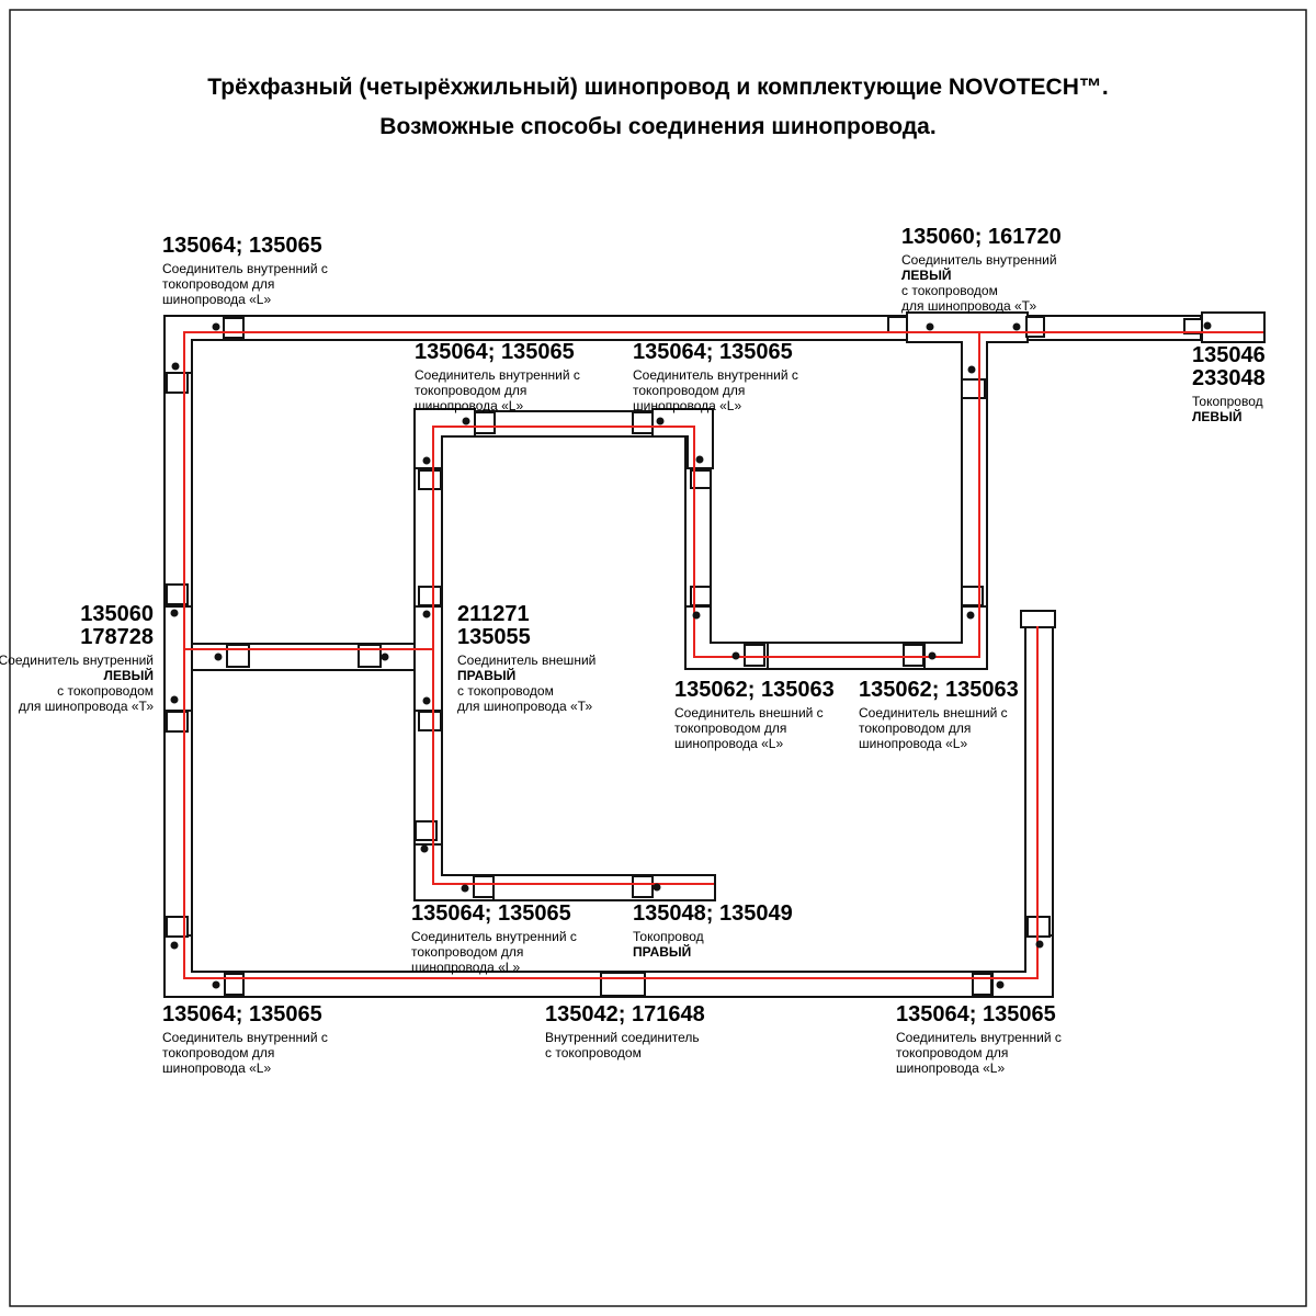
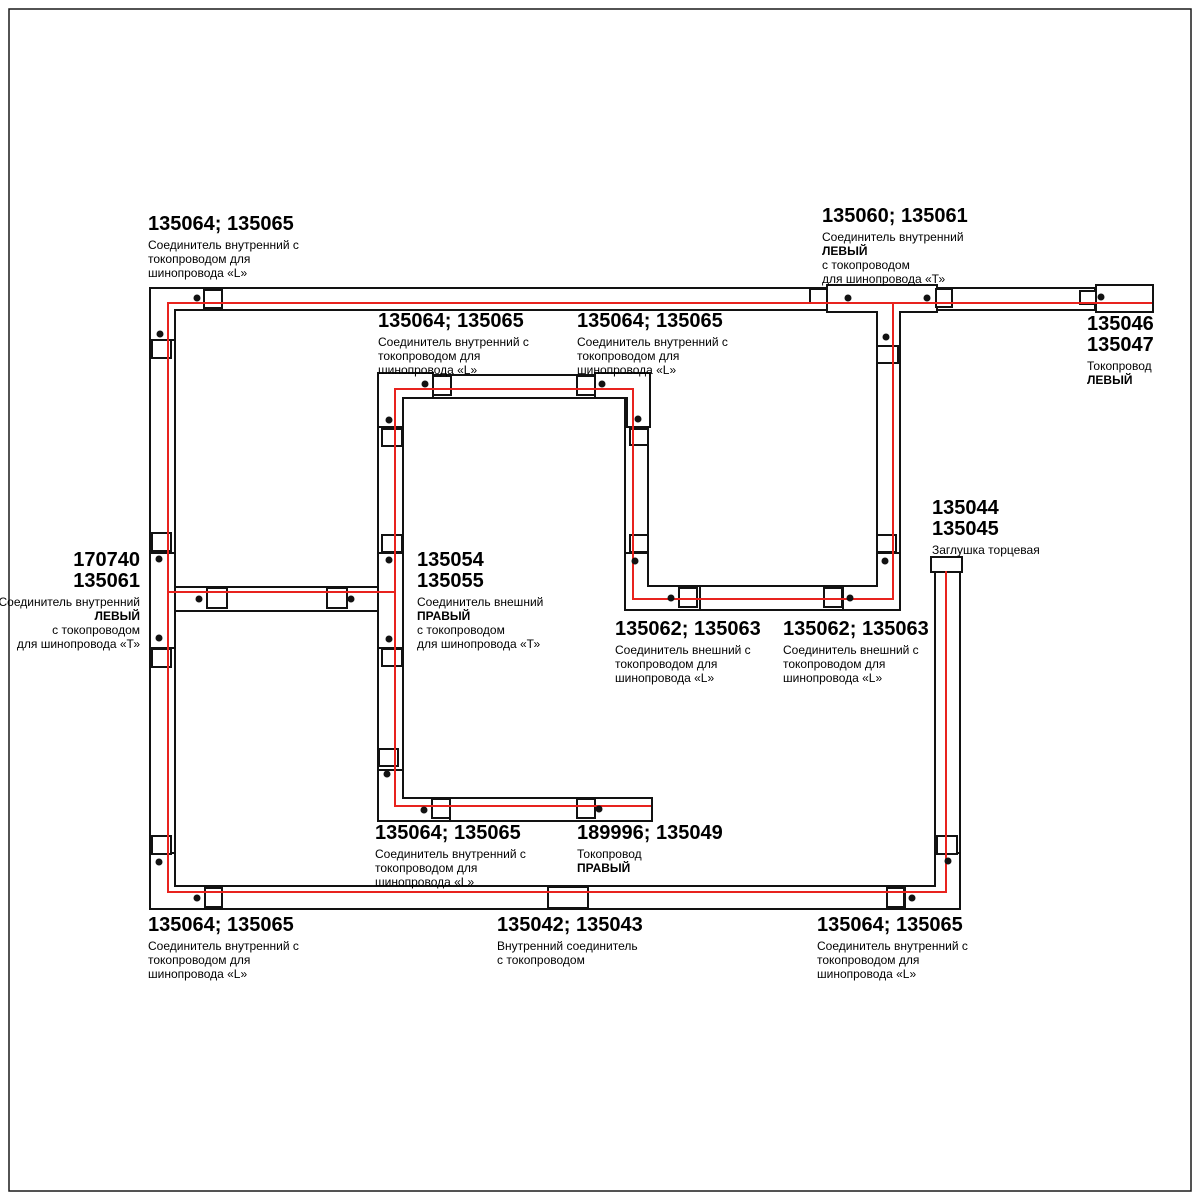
- Трёхфазный (четырёхжильный) шинопровод и комплектующие NOVOTECH™.
- Возможные способы соединения шинопровода.
  135064; 135065
  Соединитель внутренний с
  токопроводом для
  шинопровода «L»
- 135060; 161720
+ 135060; 135061
  Соединитель внутренний
  ЛЕВЫЙ
  с токопроводом
  для шинопровода «Т»
  135046
- 233048
+ 135047
  Токопровод
  ЛЕВЫЙ
  135064; 135065
  Соединитель внутренний с
  токопроводом для
  шинопровода «L»
  135064; 135065
  Соединитель внутренний с
  токопроводом для
  шинопровода «L»
- 135060
+ 170740
- 178728
+ 135061
  Соединитель внутренний
  ЛЕВЫЙ
  с токопроводом
  для шинопровода «Т»
- 211271
+ 135054
  135055
  Соединитель внешний
  ПРАВЫЙ
  с токопроводом
  для шинопровода «Т»
+ 135044
+ 135045
+ Заглушка торцевая
  135062; 135063
  Соединитель внешний с
  токопроводом для
  шинопровода «L»
  135062; 135063
  Соединитель внешний с
  токопроводом для
  шинопровода «L»
  135064; 135065
  Соединитель внутренний с
  токопроводом для
  шинопровода «L»
- 135048; 135049
+ 189996; 135049
  Токопровод
  ПРАВЫЙ
  135064; 135065
  Соединитель внутренний с
  токопроводом для
  шинопровода «L»
- 135042; 171648
+ 135042; 135043
  Внутренний соединитель
  с токопроводом
  135064; 135065
  Соединитель внутренний с
  токопроводом для
  шинопровода «L»
